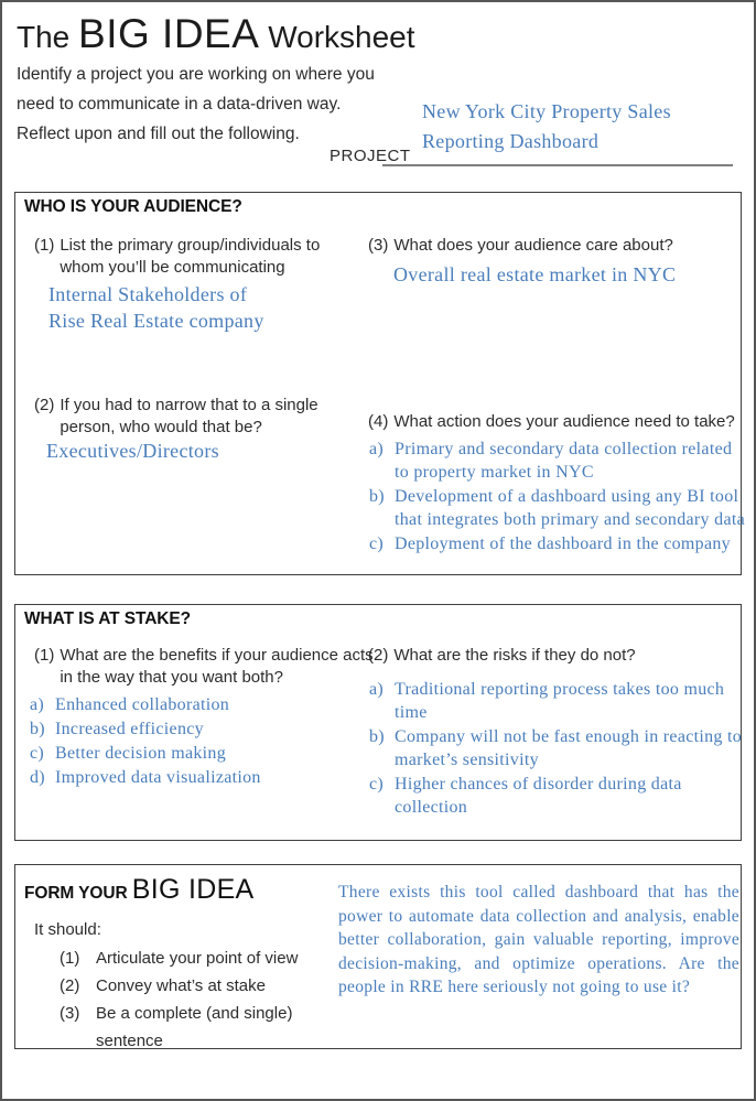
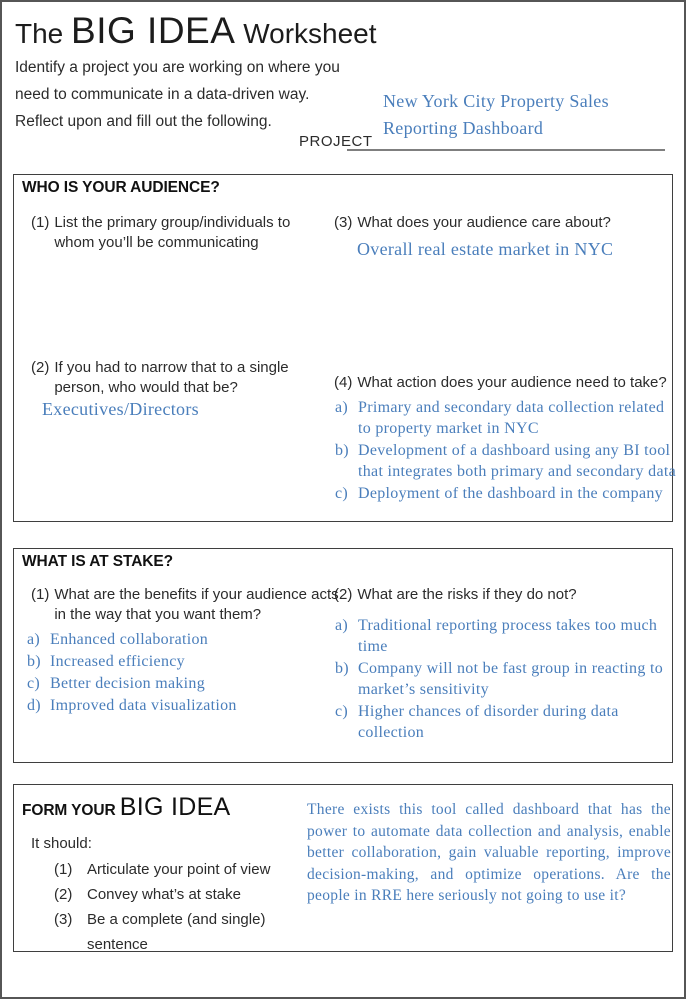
  The BIG IDEA Worksheet
  Identify a project you are working on where you need to communicate in a data-driven way. Reflect upon and fill out the following.
  PROJECT
  New York City Property Sales
  Reporting Dashboard
  WHO IS YOUR AUDIENCE?
  (1)
  List the primary group/individuals to whom you’ll be communicating
- Internal Stakeholders of
- Rise Real Estate company
  (3)
  What does your audience care about?
  Overall real estate market in NYC
  (2)
  If you had to narrow that to a single person, who would that be?
  Executives/Directors
  (4)
  What action does your audience need to take?
  a)
  Primary and secondary data collection related to property market in NYC
  b)
  Development of a dashboard using any BI tool that integrates both primary and secondary data
  c)
  Deployment of the dashboard in the company
  WHAT IS AT STAKE?
  (1)
- What are the benefits if your audience acts in the way that you want both?
+ What are the benefits if your audience acts in the way that you want them?
  a)
  Enhanced collaboration
  b)
  Increased efficiency
  c)
  Better decision making
  d)
  Improved data visualization
  (2)
  What are the risks if they do not?
  a)
  Traditional reporting process takes too much time
  b)
- Company will not be fast enough in reacting to market’s sensitivity
+ Company will not be fast group in reacting to market’s sensitivity
  c)
  Higher chances of disorder during data collection
  FORM YOUR BIG IDEA
  It should:
  (1)
  Articulate your point of view
  (2)
  Convey what’s at stake
  (3)
  Be a complete (and single) sentence
  There exists this tool called dashboard that has the power to automate data collection and analysis, enable better collaboration, gain valuable reporting, improve decision-making, and optimize operations. Are the people in RRE here seriously not going to use it?
